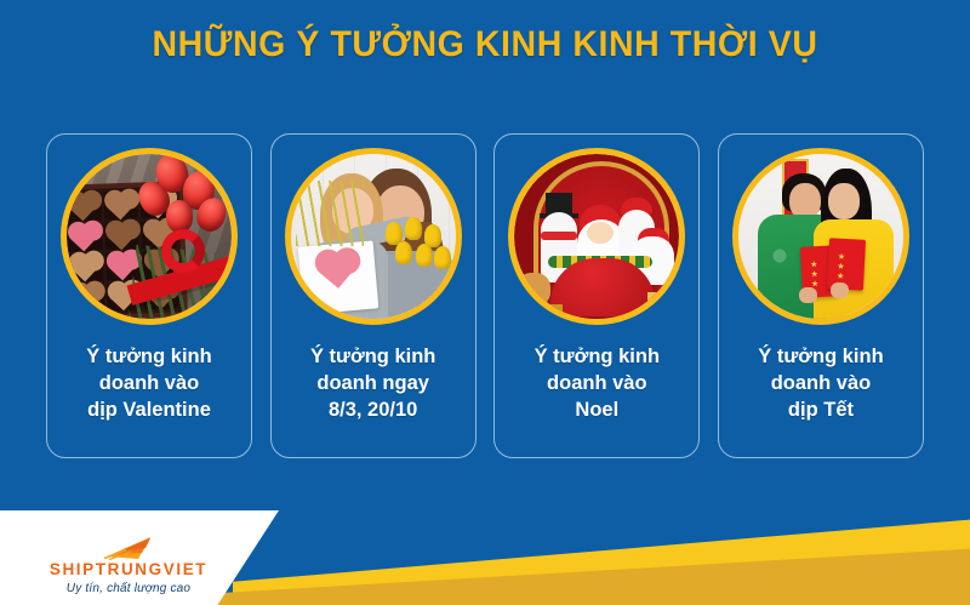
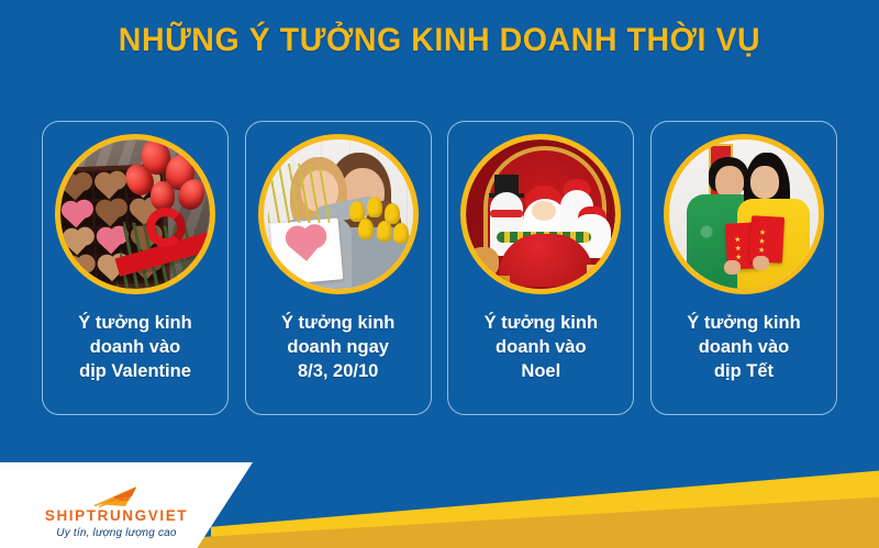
- NHỮNG Ý TƯỞNG KINH KINH THỜI VỤ
+ NHỮNG Ý TƯỞNG KINH DOANH THỜI VỤ
  Ý tưởng kinh
  doanh vào
  dịp Valentine
  Ý tưởng kinh
  doanh ngay
  8/3, 20/10
  Ý tưởng kinh
  doanh vào
  Noel
  Ý tưởng kinh
  doanh vào
  dịp Tết
  SHIPTRUNGVIET
- Uy tín, chất lượng cao
+ Uy tín, lượng lượng cao
